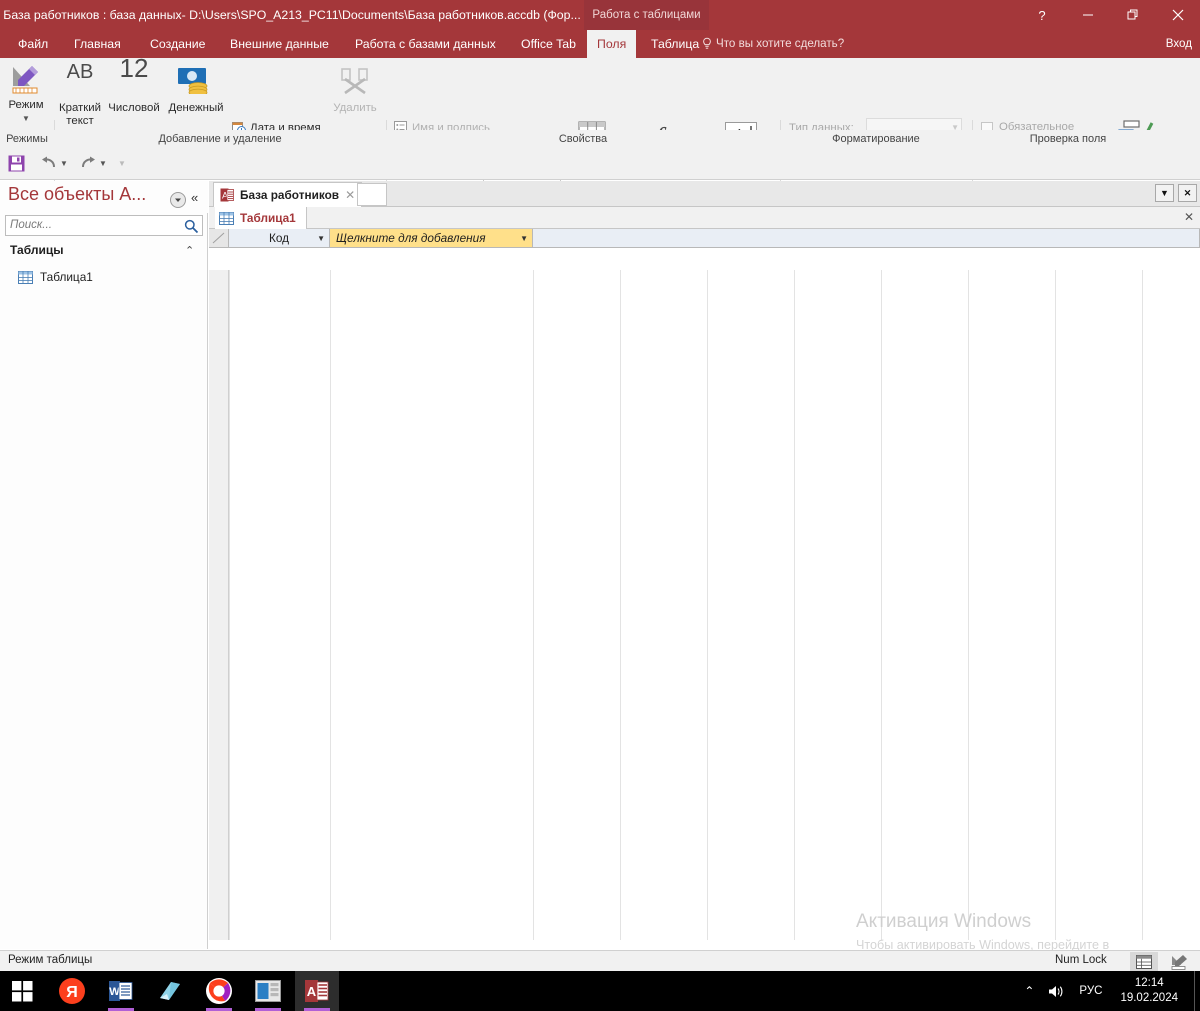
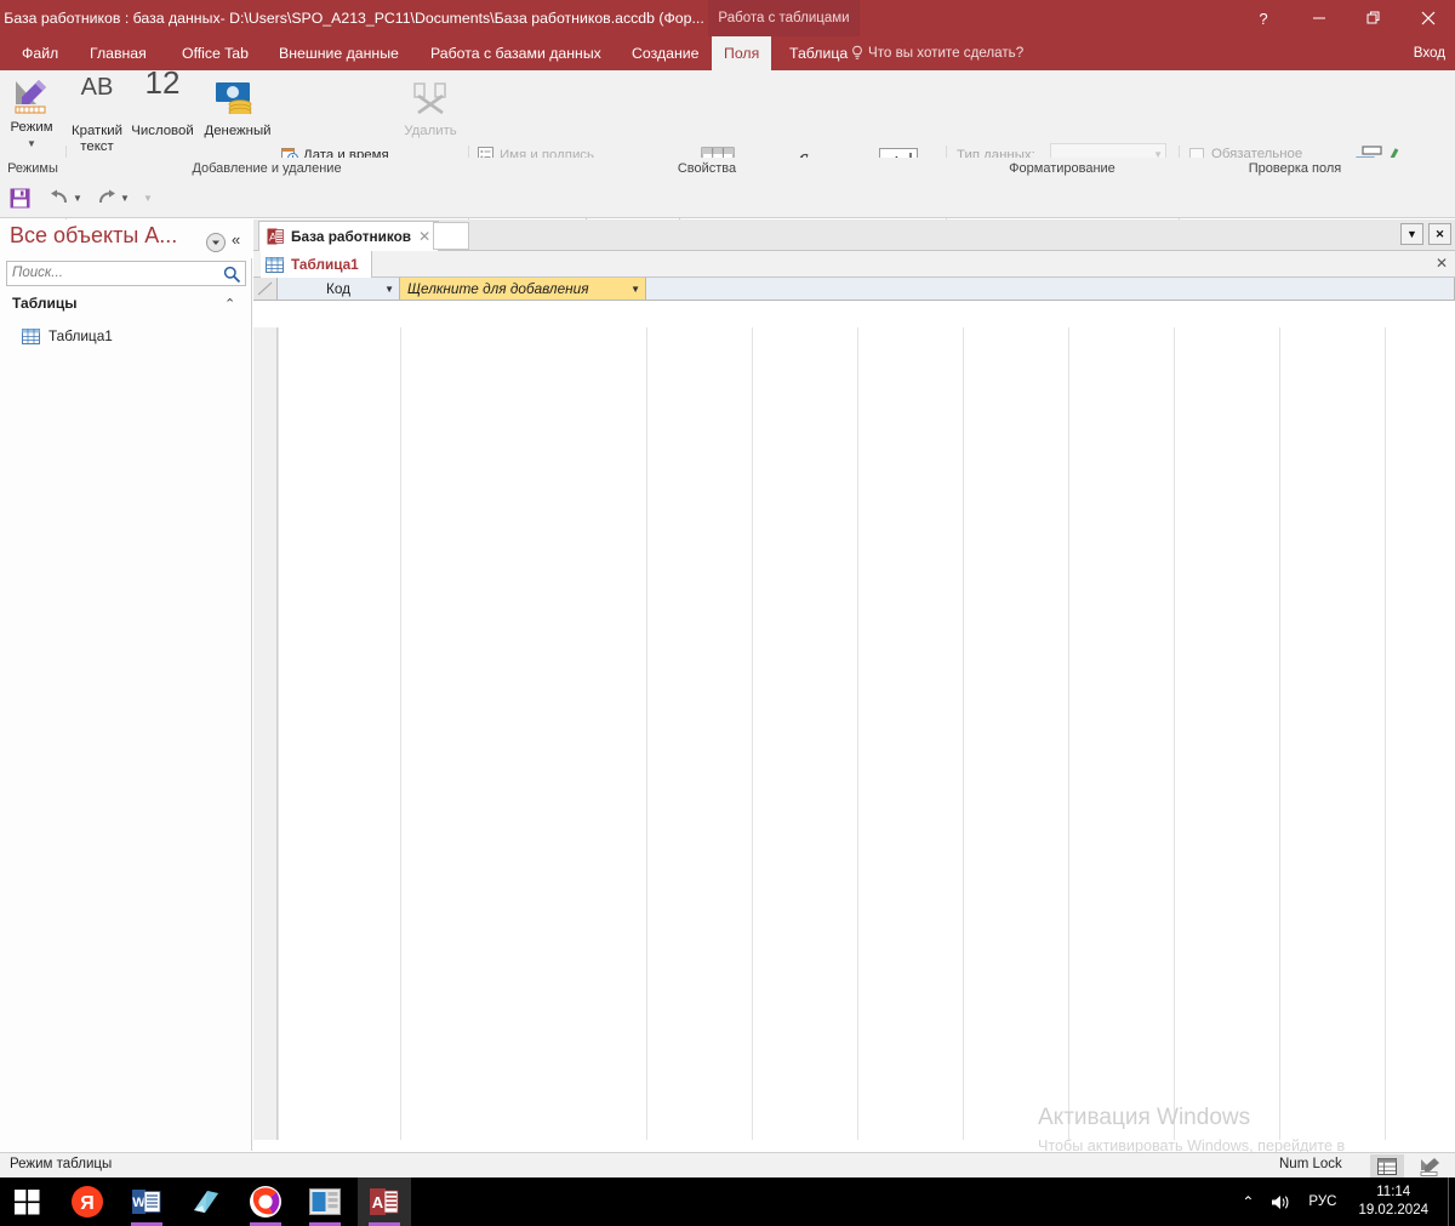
  База работников : база данных- D:\Users\SPO_A213_PC11\Documents\База работников.accdb (Фор...
  Работа с таблицами
  ?
  Файл
  Главная
- Создание
+ Office Tab
  Внешние данные
  Работа с базами данных
- Office Tab
+ Создание
  Поля
  Таблица
  Что вы хотите сделать?
  Вход
  Режим
  ▼
  AB
  Краткий
  текст
  12
  Числовой
  Денежный
  Дата и время
  Удалить
  Имя и подпись
  Тип данных:
  ▼
  Обязательное
  Режимы
  Добавление и удаление
  Свойства
  Форматирование
  Проверка поля
  ▼
  ▼
  ▼
  Все объекты A...
  «
  Поиск...
  Таблицы
  ⌃
  Таблица1
  A
  База работников
  ✕
  ▼
  ✕
  Таблица1
  ✕
  Код
  ▼
  Щелкните для добавления
  ▼
  Активация Windows
  Чтобы активировать Windows, перейдите в
  Режим таблицы
  Num Lock
  Я
  W
  A
  ⌃
  РУС
- 12:14
+ 11:14
  19.02.2024
